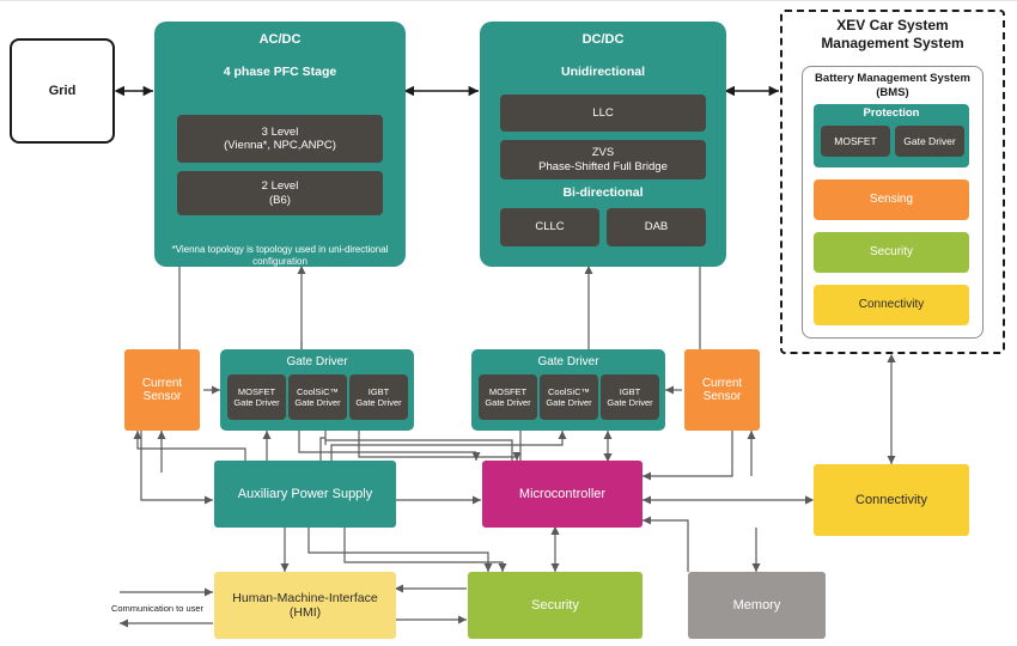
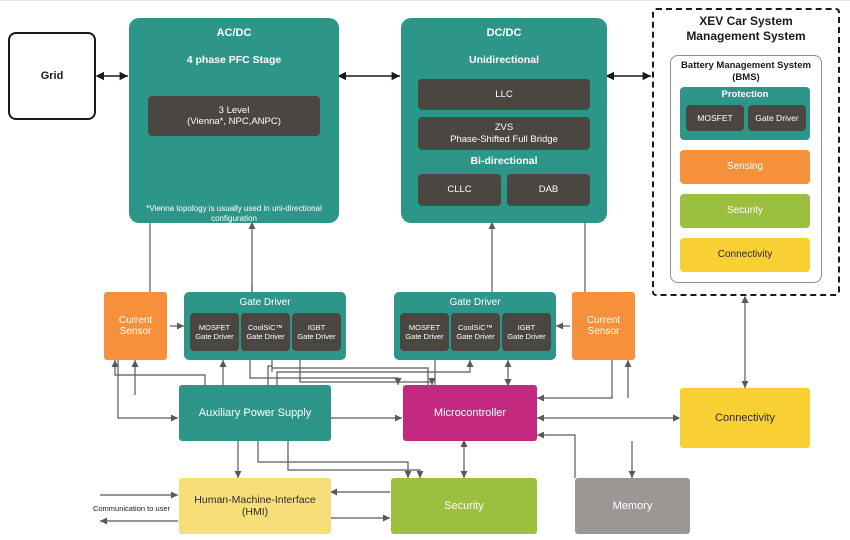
  Grid
  AC/DC
  4 phase PFC Stage
  3 Level
  (Vienna*, NPC,ANPC)
- 2 Level
- (B6)
- *Vienna topology is topology used in uni-directional configuration
+ *Vienna topology is usually used in uni-directional configuration
  DC/DC
  Unidirectional
  LLC
  ZVS
  Phase-Shifted Full Bridge
  Bi-directional
  CLLC
  DAB
  XEV Car System Management System
  Battery Management System (BMS)
  Protection
  MOSFET
  Gate Driver
  Sensing
  Security
  Connectivity
  Current
  Sensor
  Current
  Sensor
  Gate Driver
  MOSFET
  Gate Driver
  CoolSiC™
  Gate Driver
  IGBT
  Gate Driver
  Gate Driver
  MOSFET
  Gate Driver
  CoolSiC™
  Gate Driver
  IGBT
  Gate Driver
  Auxiliary Power Supply
  Microcontroller
  Connectivity
  Human-Machine-Interface
  (HMI)
  Security
  Memory
  Communication to user
